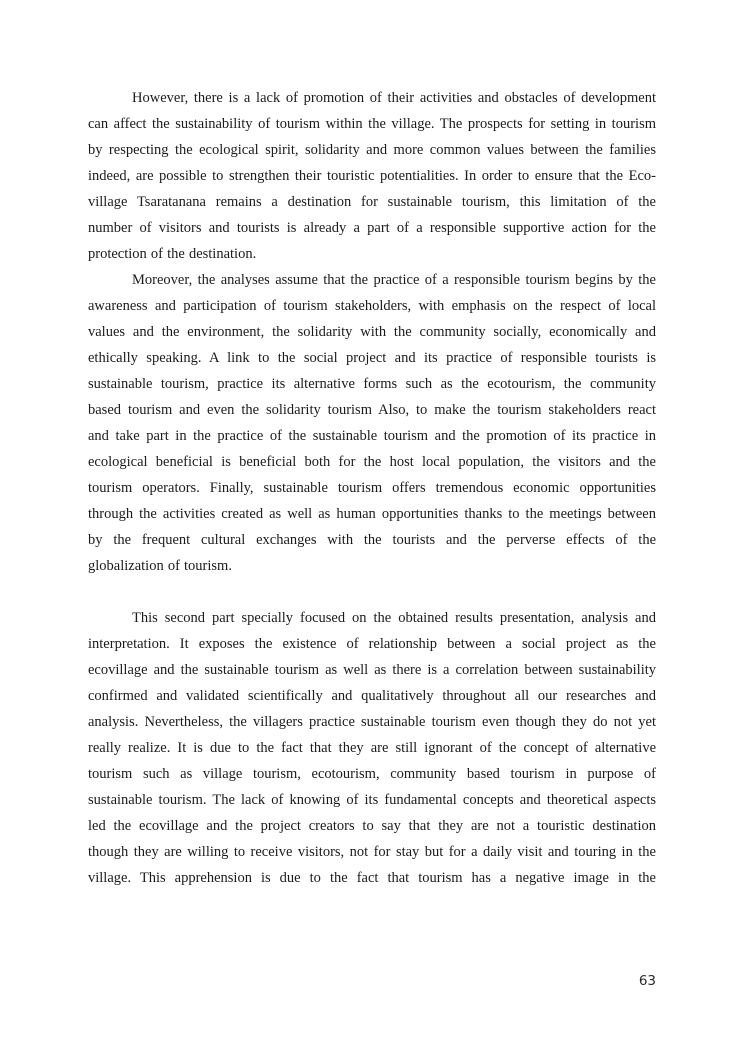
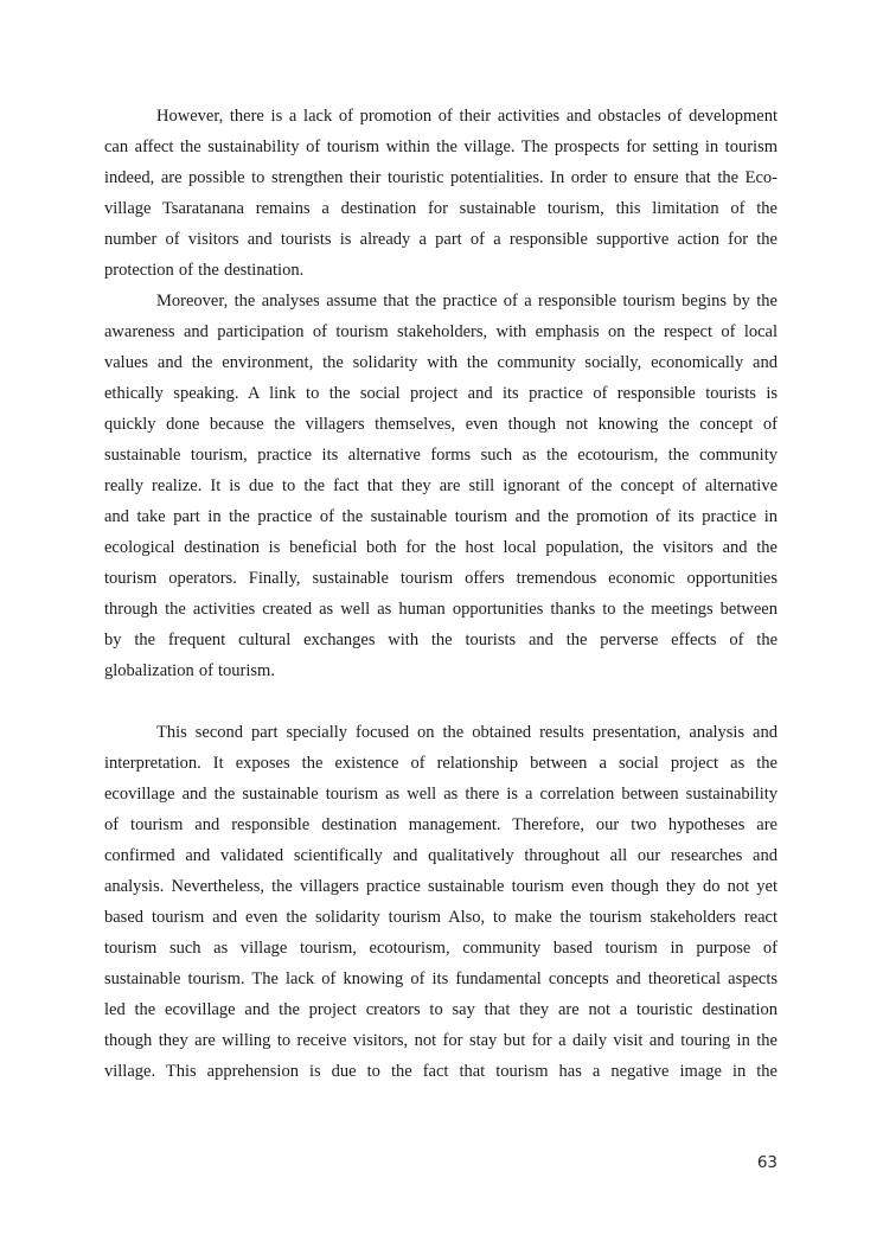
  However, there is a lack of promotion of their activities and obstacles of development
  can affect the sustainability of tourism within the village. The prospects for setting in tourism
- by respecting the ecological spirit, solidarity and more common values between the families
  indeed, are possible to strengthen their touristic potentialities. In order to ensure that the Eco-
  village Tsaratanana remains a destination for sustainable tourism, this limitation of the
  number of visitors and tourists is already a part of a responsible supportive action for the
  protection of the destination.
  Moreover, the analyses assume that the practice of a responsible tourism begins by the
  awareness and participation of tourism stakeholders, with emphasis on the respect of local
  values and the environment, the solidarity with the community socially, economically and
  ethically speaking. A link to the social project and its practice of responsible tourists is
+ quickly done because the villagers themselves, even though not knowing the concept of
  sustainable tourism, practice its alternative forms such as the ecotourism, the community
- based tourism and even the solidarity tourism Also, to make the tourism stakeholders react
+ really realize. It is due to the fact that they are still ignorant of the concept of alternative
  and take part in the practice of the sustainable tourism and the promotion of its practice in
- ecological beneficial is beneficial both for the host local population, the visitors and the
+ ecological destination is beneficial both for the host local population, the visitors and the
  tourism operators. Finally, sustainable tourism offers tremendous economic opportunities
  through the activities created as well as human opportunities thanks to the meetings between
  by the frequent cultural exchanges with the tourists and the perverse effects of the
  globalization of tourism.
  This second part specially focused on the obtained results presentation, analysis and
  interpretation. It exposes the existence of relationship between a social project as the
  ecovillage and the sustainable tourism as well as there is a correlation between sustainability
+ of tourism and responsible destination management. Therefore, our two hypotheses are
  confirmed and validated scientifically and qualitatively throughout all our researches and
  analysis. Nevertheless, the villagers practice sustainable tourism even though they do not yet
- really realize. It is due to the fact that they are still ignorant of the concept of alternative
+ based tourism and even the solidarity tourism Also, to make the tourism stakeholders react
  tourism such as village tourism, ecotourism, community based tourism in purpose of
  sustainable tourism. The lack of knowing of its fundamental concepts and theoretical aspects
  led the ecovillage and the project creators to say that they are not a touristic destination
  though they are willing to receive visitors, not for stay but for a daily visit and touring in the
  village. This apprehension is due to the fact that tourism has a negative image in the
  63
